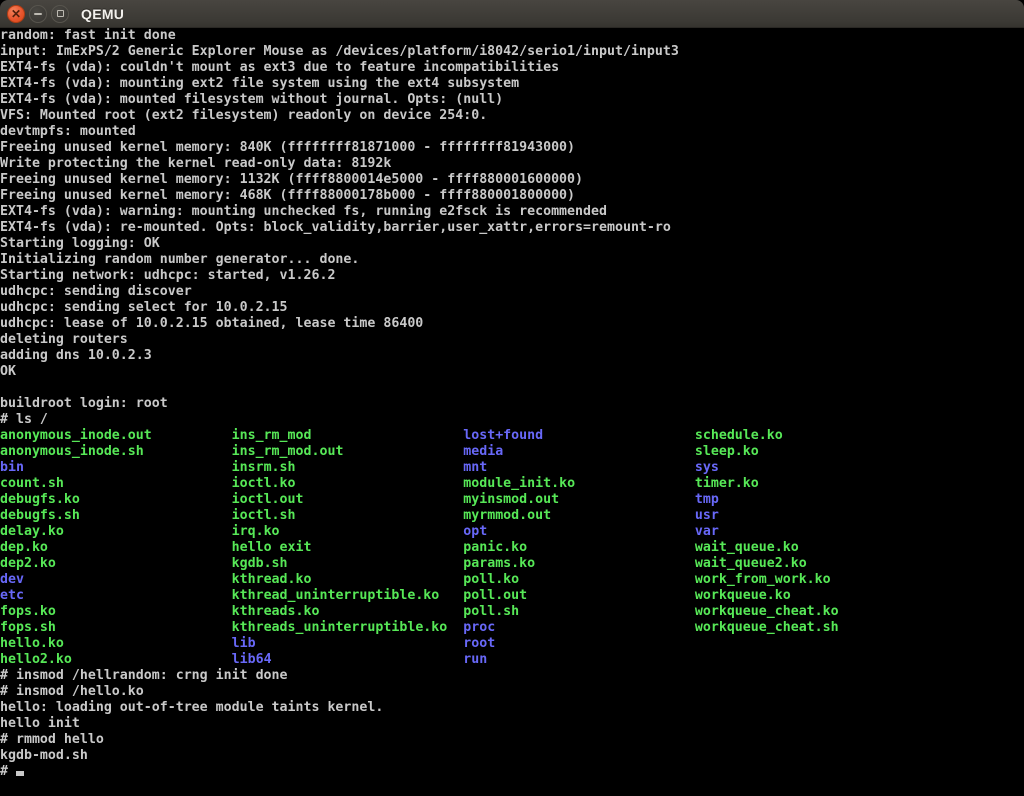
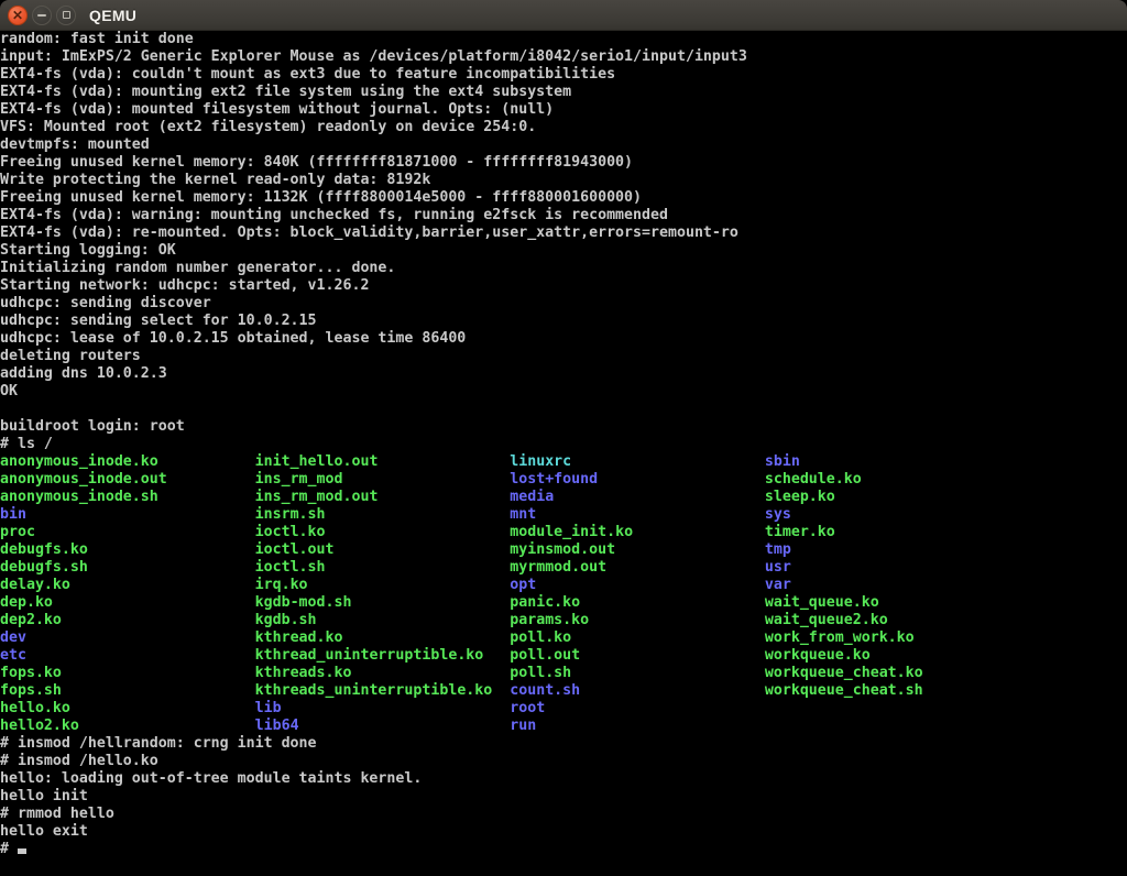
  ✕
  QEMU
  random: fast init done
  input: ImExPS/2 Generic Explorer Mouse as /devices/platform/i8042/serio1/input/input3
  EXT4-fs (vda): couldn't mount as ext3 due to feature incompatibilities
  EXT4-fs (vda): mounting ext2 file system using the ext4 subsystem
  EXT4-fs (vda): mounted filesystem without journal. Opts: (null)
  VFS: Mounted root (ext2 filesystem) readonly on device 254:0.
  devtmpfs: mounted
  Freeing unused kernel memory: 840K (ffffffff81871000 - ffffffff81943000)
  Write protecting the kernel read-only data: 8192k
  Freeing unused kernel memory: 1132K (ffff8800014e5000 - ffff880001600000)
- Freeing unused kernel memory: 468K (ffff88000178b000 - ffff880001800000)
  EXT4-fs (vda): warning: mounting unchecked fs, running e2fsck is recommended
  EXT4-fs (vda): re-mounted. Opts: block_validity,barrier,user_xattr,errors=remount-ro
  Starting logging: OK
  Initializing random number generator... done.
  Starting network: udhcpc: started, v1.26.2
  udhcpc: sending discover
  udhcpc: sending select for 10.0.2.15
  udhcpc: lease of 10.0.2.15 obtained, lease time 86400
  deleting routers
  adding dns 10.0.2.3
  OK
  buildroot login: root
  # ls /
+ anonymous_inode.ko init_hello.out linuxrc sbin
  anonymous_inode.out ins_rm_mod lost+found schedule.ko
  anonymous_inode.sh ins_rm_mod.out media sleep.ko
  bin insrm.sh mnt sys
- count.sh ioctl.ko module_init.ko timer.ko
+ proc ioctl.ko module_init.ko timer.ko
  debugfs.ko ioctl.out myinsmod.out tmp
  debugfs.sh ioctl.sh myrmmod.out usr
  delay.ko irq.ko opt var
- dep.ko hello exit panic.ko wait_queue.ko
+ dep.ko kgdb-mod.sh panic.ko wait_queue.ko
  dep2.ko kgdb.sh params.ko wait_queue2.ko
  dev kthread.ko poll.ko work_from_work.ko
  etc kthread_uninterruptible.ko poll.out workqueue.ko
  fops.ko kthreads.ko poll.sh workqueue_cheat.ko
- fops.sh kthreads_uninterruptible.ko proc workqueue_cheat.sh
+ fops.sh kthreads_uninterruptible.ko count.sh workqueue_cheat.sh
  hello.ko lib root
  hello2.ko lib64 run
  # insmod /hellrandom: crng init done
  # insmod /hello.ko
  hello: loading out-of-tree module taints kernel.
  hello init
  # rmmod hello
- kgdb-mod.sh
+ hello exit
  #
